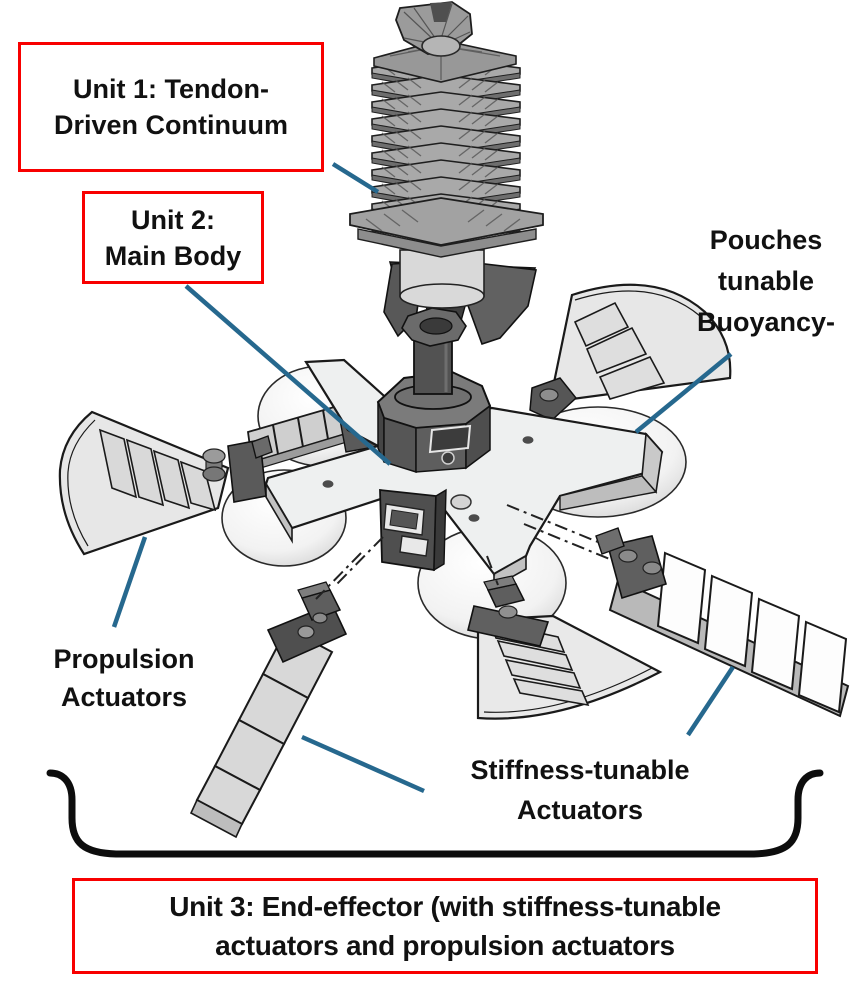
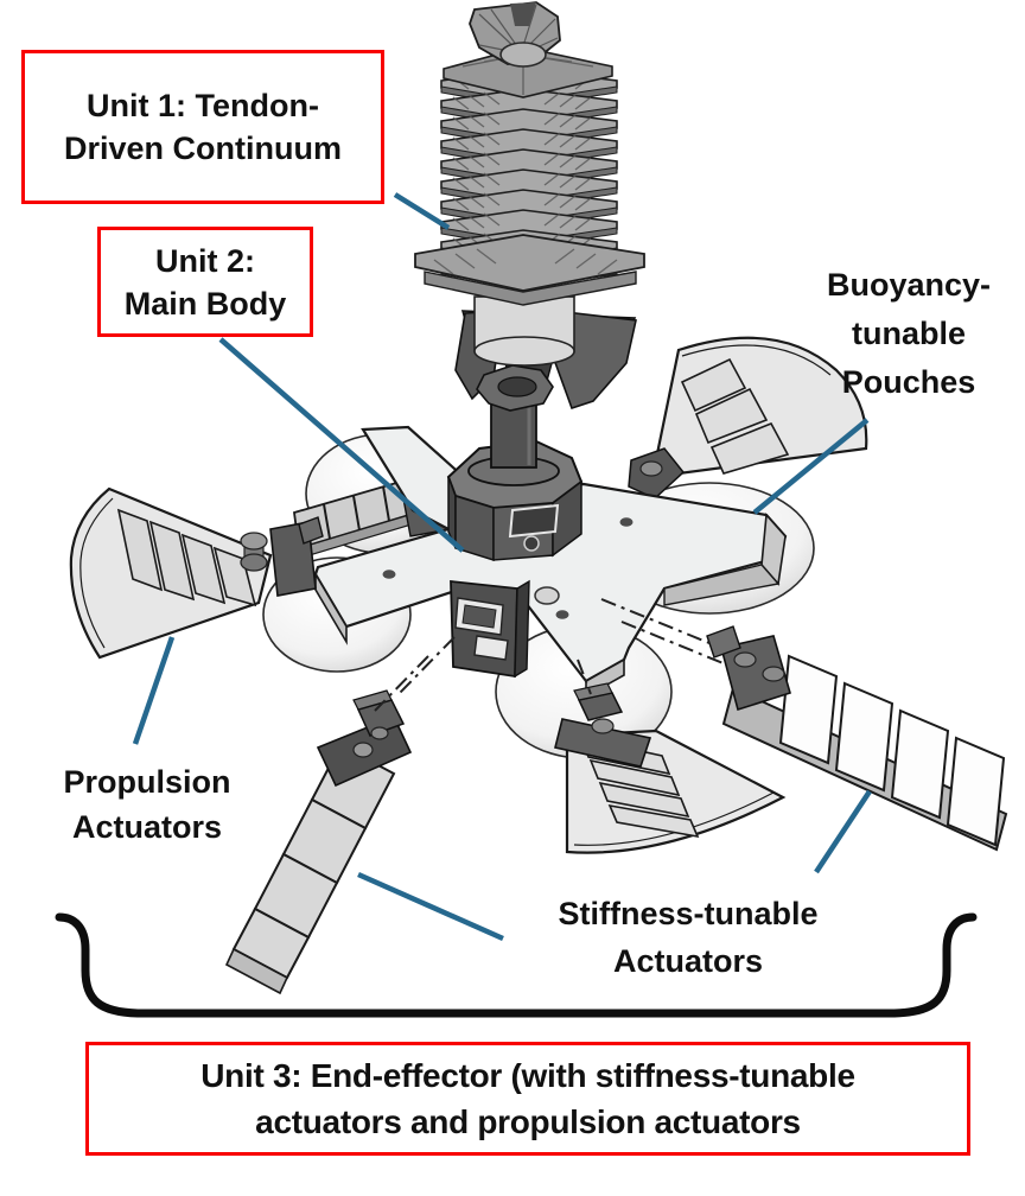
  Unit 1: Tendon-
  Driven Continuum
  Unit 2:
  Main Body
- Pouches
+ Buoyancy-
  tunable
- Buoyancy-
+ Pouches
  Propulsion
  Actuators
  Stiffness-tunable
  Actuators
  Unit 3: End-effector (with stiffness-tunable
  actuators and propulsion actuators
